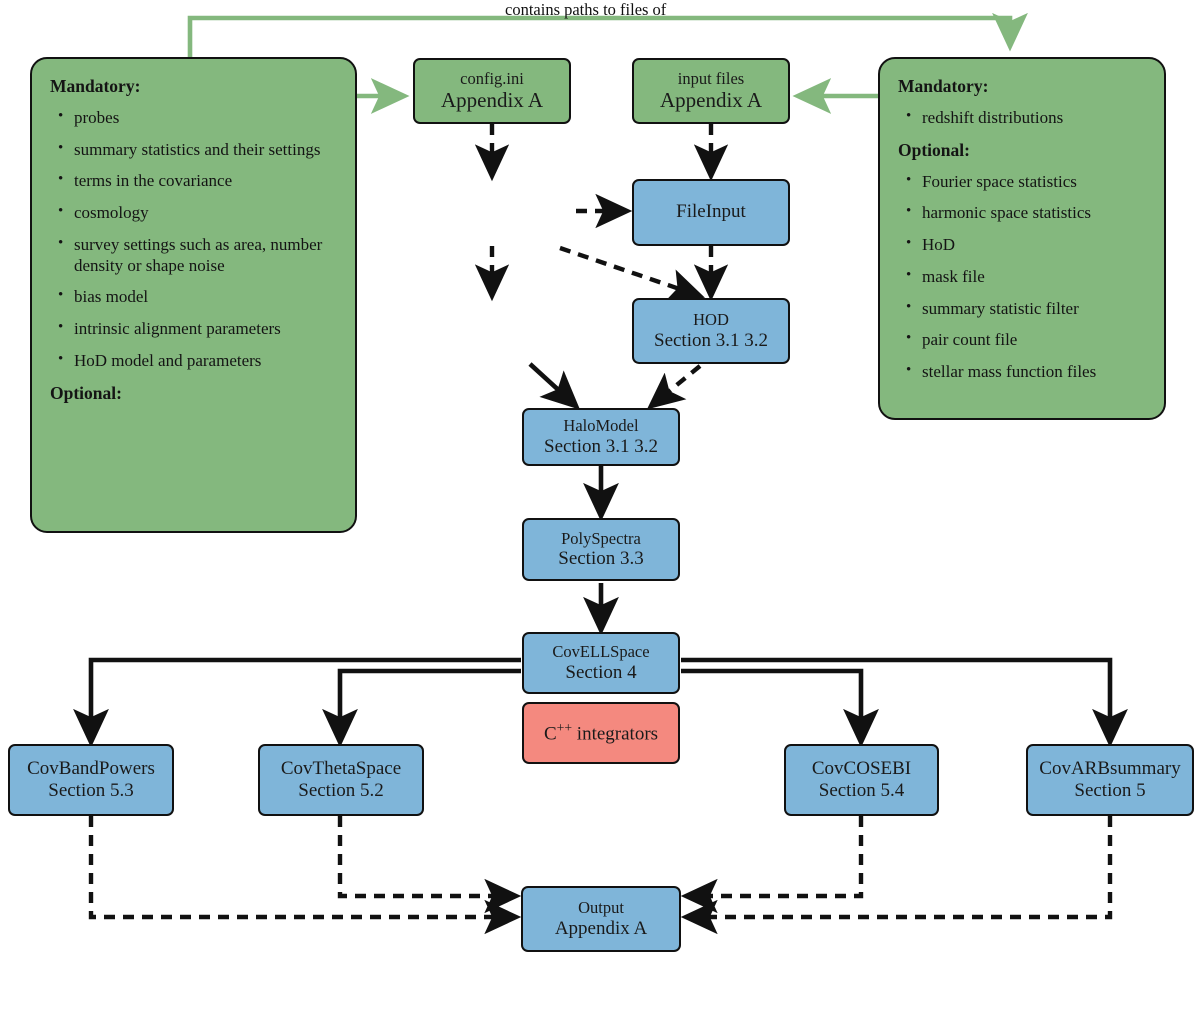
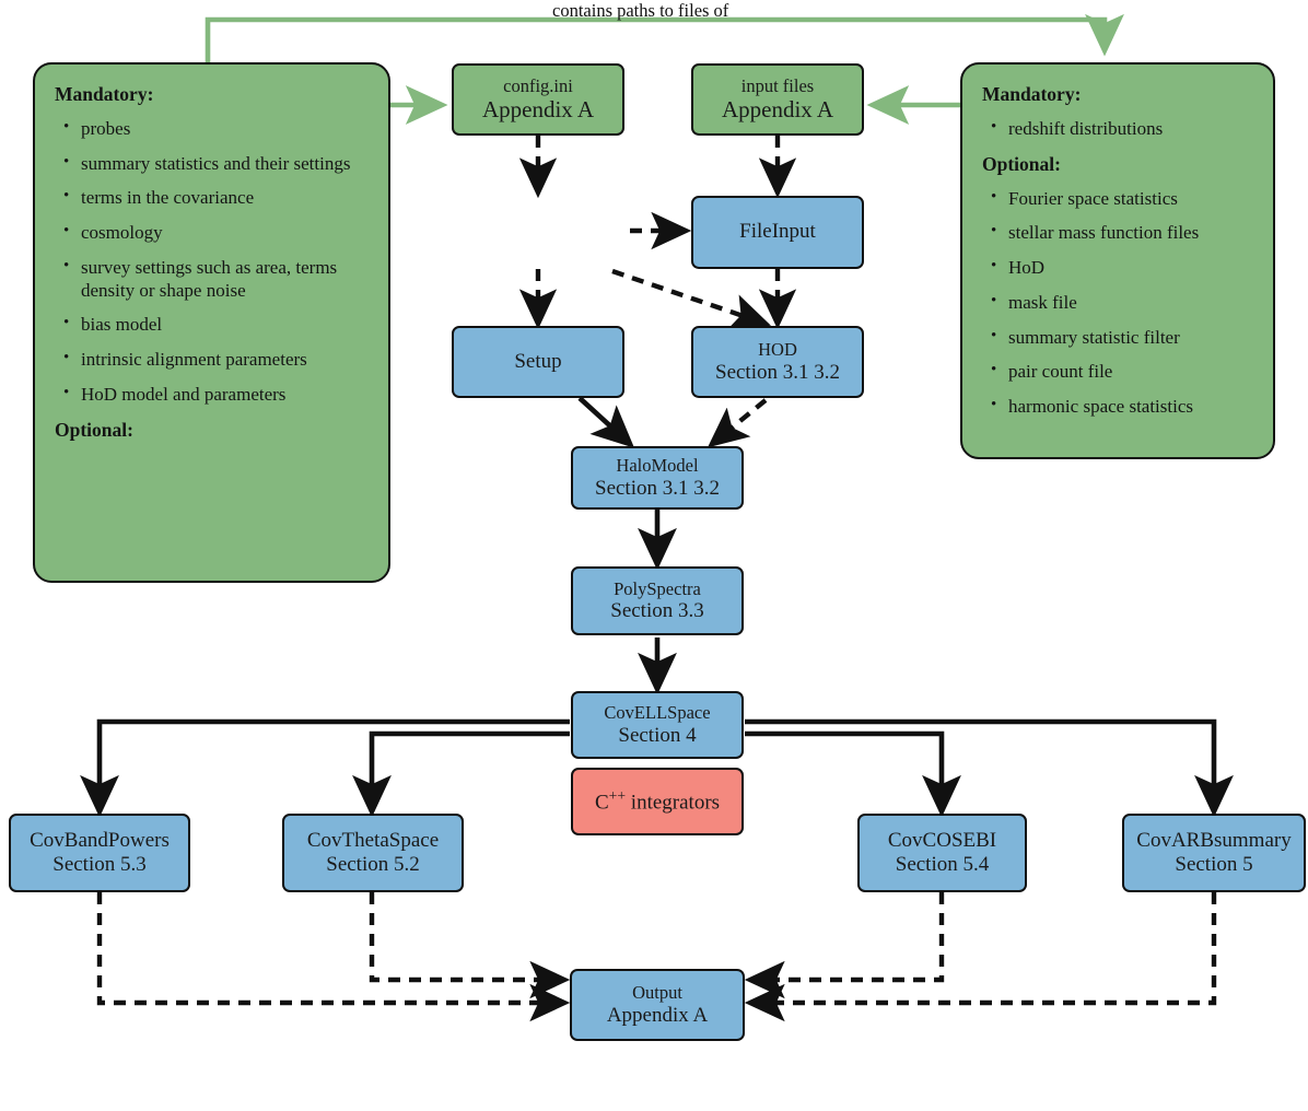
  contains paths to files of
  Mandatory:
  probes
  summary statistics and their settings
  terms in the covariance
  cosmology
- survey settings such as area, number density or shape noise
+ survey settings such as area, terms density or shape noise
  bias model
  intrinsic alignment parameters
  HoD model and parameters
  Optional:
  Mandatory:
  redshift distributions
  Optional:
  Fourier space statistics
- harmonic space statistics
+ stellar mass function files
  HoD
  mask file
  summary statistic filter
  pair count file
- stellar mass function files
+ harmonic space statistics
  config.ini
  Appendix A
  input files
  Appendix A
  FileInput
+ Setup
  HOD
  Section 3.1 3.2
  HaloModel
  Section 3.1 3.2
  PolySpectra
  Section 3.3
  CovELLSpace
  Section 4
  C++ integrators
  CovBandPowers
  Section 5.3
  CovThetaSpace
  Section 5.2
  CovCOSEBI
  Section 5.4
  CovARBsummary
  Section 5
  Output
  Appendix A
